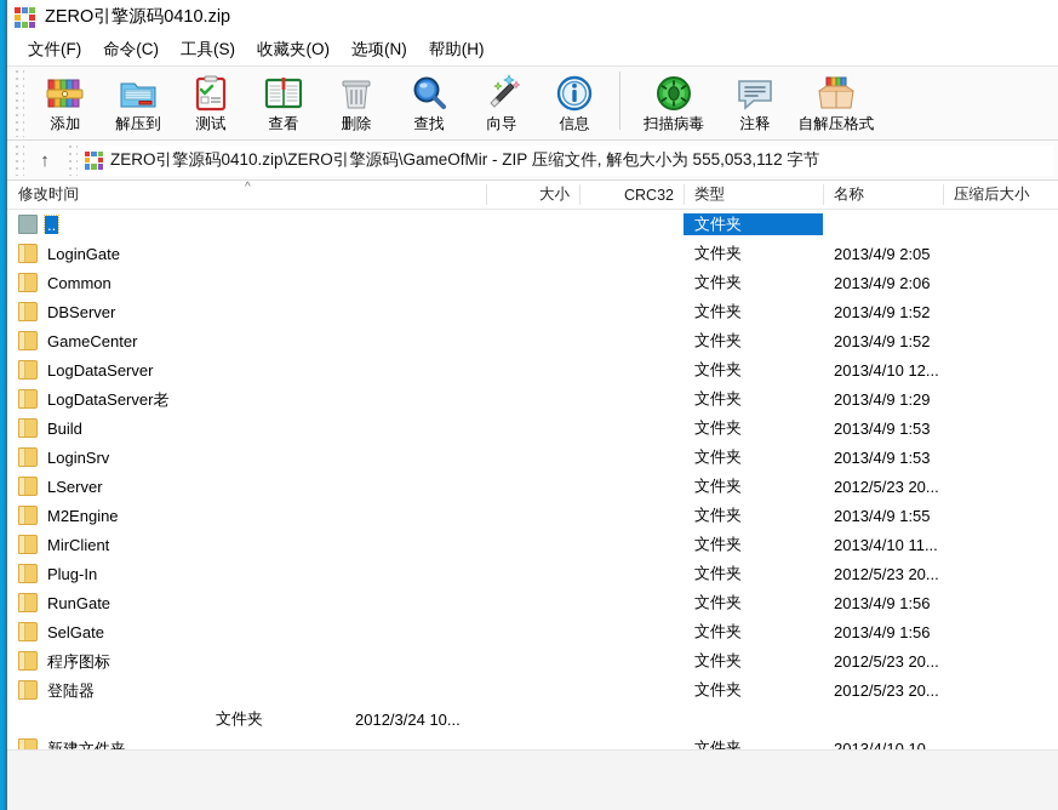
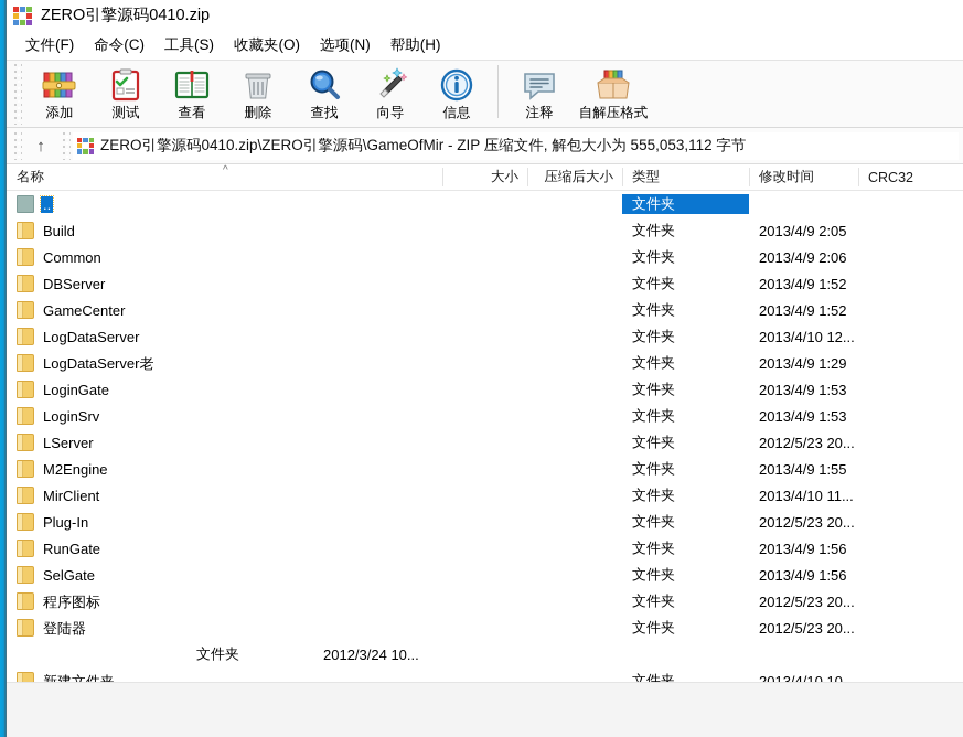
  ZERO引擎源码0410.zip
  文件(F)
  命令(C)
  工具(S)
  收藏夹(O)
  选项(N)
  帮助(H)
  添加
- 解压到
  测试
  查看
  删除
  查找
  向导
  信息
- 扫描病毒
  注释
  自解压格式
  ↑
  ZERO引擎源码0410.zip\ZERO引擎源码\GameOfMir - ZIP 压缩文件, 解包大小为 555,053,112 字节
- 修改时间
+ 名称
  ^
  大小
- CRC32
+ 压缩后大小
  类型
- 名称
+ 修改时间
- 压缩后大小
+ CRC32
  ..
  文件夹
- LoginGate
+ Build
  文件夹
  2013/4/9 2:05
  Common
  文件夹
  2013/4/9 2:06
  DBServer
  文件夹
  2013/4/9 1:52
  GameCenter
  文件夹
  2013/4/9 1:52
  LogDataServer
  文件夹
  2013/4/10 12...
  LogDataServer老
  文件夹
  2013/4/9 1:29
- Build
+ LoginGate
  文件夹
  2013/4/9 1:53
  LoginSrv
  文件夹
  2013/4/9 1:53
  LServer
  文件夹
  2012/5/23 20...
  M2Engine
  文件夹
  2013/4/9 1:55
  MirClient
  文件夹
  2013/4/10 11...
  Plug-In
  文件夹
  2012/5/23 20...
  RunGate
  文件夹
  2013/4/9 1:56
  SelGate
  文件夹
  2013/4/9 1:56
  程序图标
  文件夹
  2012/5/23 20...
  登陆器
  文件夹
  2012/5/23 20...
  文件夹
  2012/3/24 10...
  新建文件夹
  文件夹
  2013/4/10 10...
